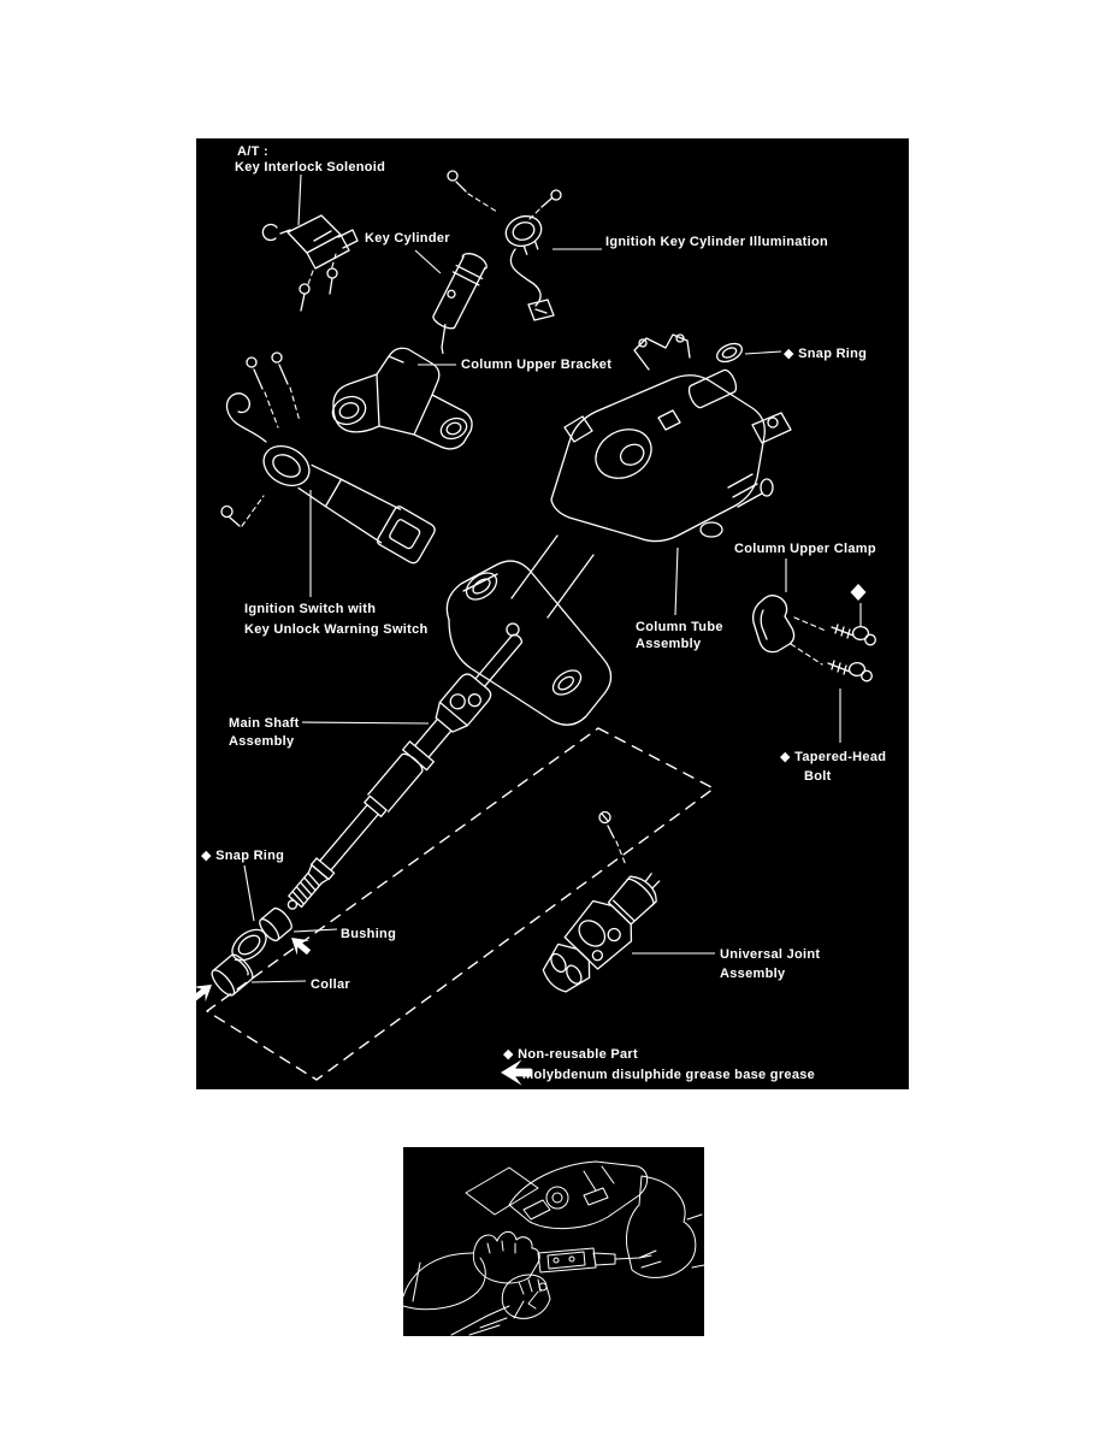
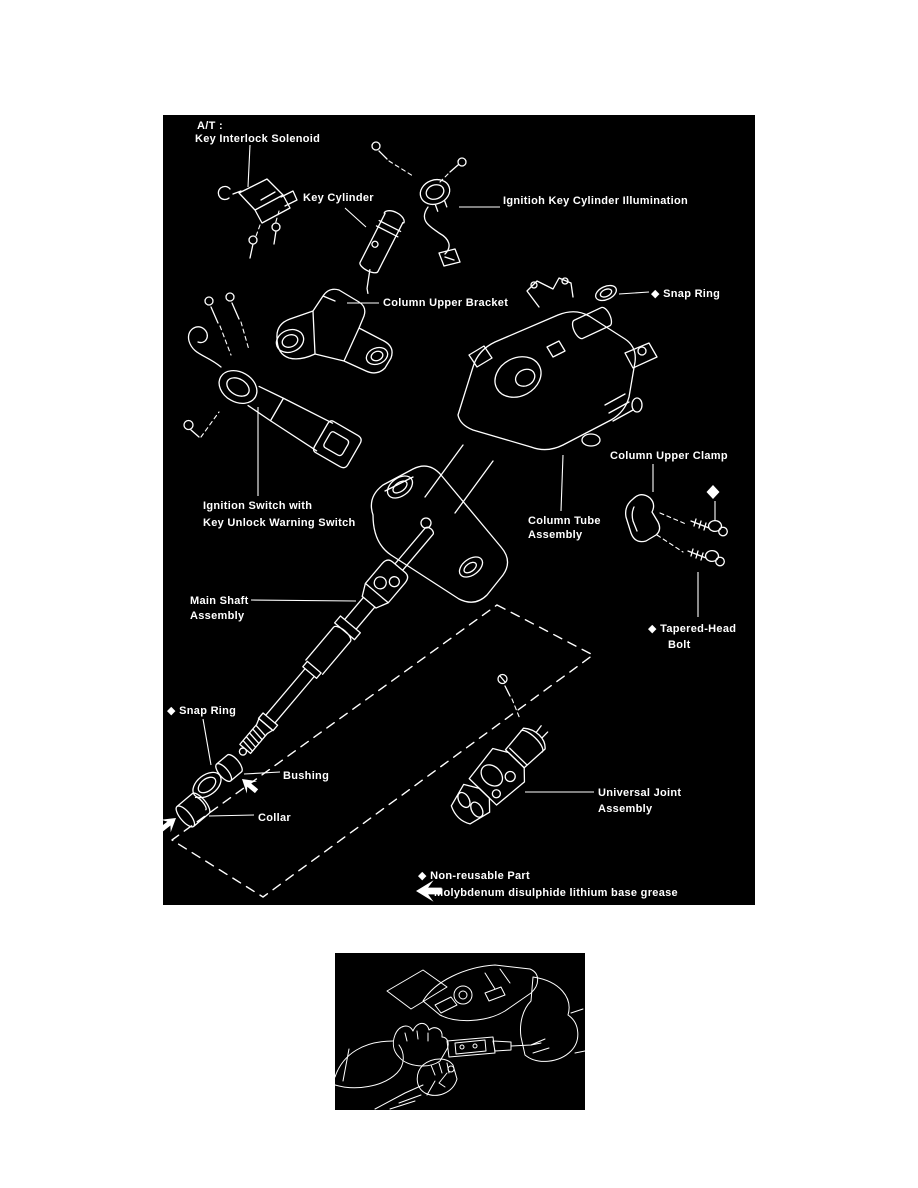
  A/T :
  Key Interlock Solenoid
  Key Cylinder
  Ignitioh Key Cylinder Illumination
  ◆ Snap Ring
  Column Upper Bracket
  Column Upper Clamp
  Ignition Switch with
  Key Unlock Warning Switch
  Column Tube
  Assembly
  Main Shaft
  Assembly
  ◆ Tapered-Head
  Bolt
  ◆ Snap Ring
  Bushing
  Collar
  Universal Joint
  Assembly
  ◆ Non-reusable Part
- Molybdenum disulphide grease base grease
+ Molybdenum disulphide lithium base grease
